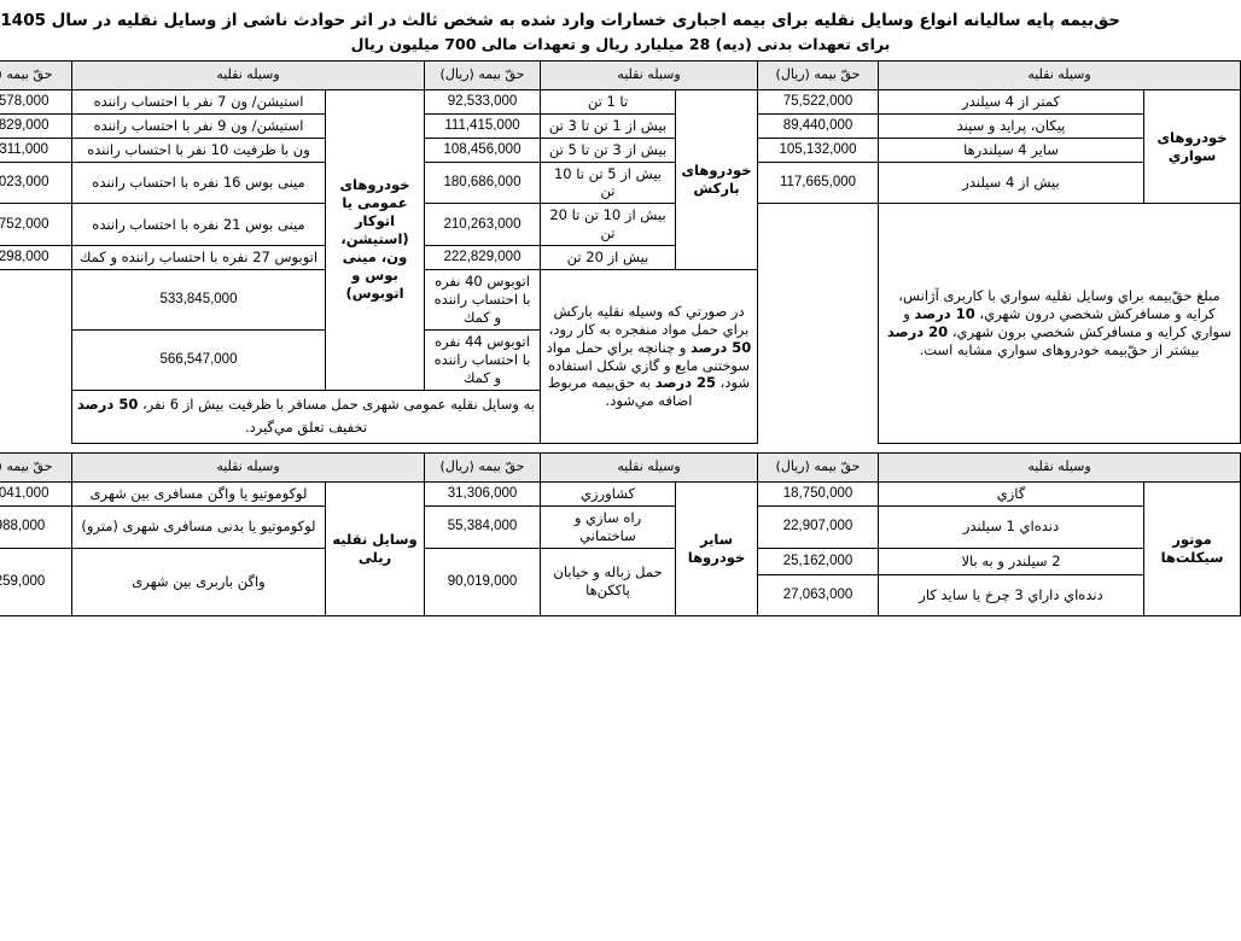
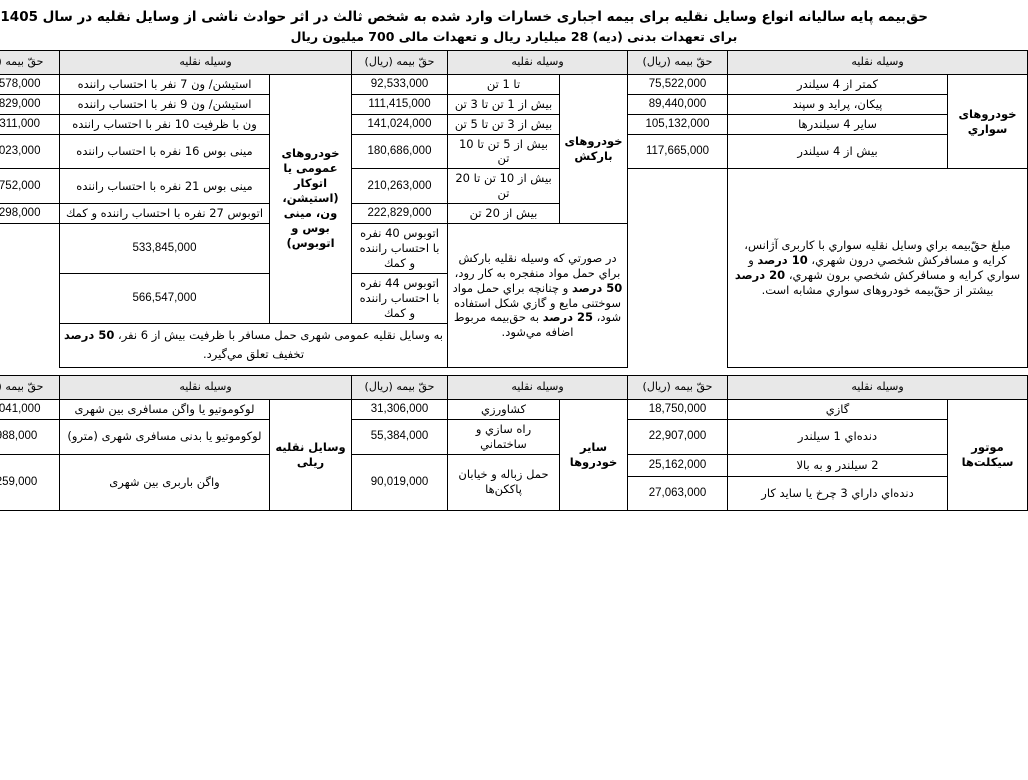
  حق‌بیمه پایه سالیانه انواع وسایل نقلیه برای بیمه اجباری خسارات وارد شده به شخص ثالث در اثر حوادث ناشی از وسایل نقلیه در سال 1405
  برای تعهدات بدنی (دیه) 28 میلیارد ریال و تعهدات مالی 700 میلیون ریال
  وسیله نقلیه	حقّ بیمه (ریال)	وسیله نقلیه	حقّ بیمه (ریال)	وسیله نقلیه	حقّ بیمه
  خودروهای سواري	کمتر از 4 سیلندر	75,522,000	خودروهای بارکش	تا 1 تن	92,533,000	خودروهای عمومی یا اتوکار (استیشن، ون، مینی بوس و اتوبوس)	استیشن/ ون 7 نفر با احتساب راننده	578,000
  پیکان، پراید و سپند	89,440,000	بیش از 1 تن تا 3 تن	111,415,000	استیشن/ ون 9 نفر با احتساب راننده	829,000
- سایر 4 سیلندرها	105,132,000	بیش از 3 تن تا 5 تن	108,456,000	ون با ظرفیت 10 نفر با احتساب راننده	311,000
+ سایر 4 سیلندرها	105,132,000	بیش از 3 تن تا 5 تن	141,024,000	ون با ظرفیت 10 نفر با احتساب راننده	311,000
  بیش از 4 سیلندر	117,665,000	بیش از 5 تن تا 10 تن	180,686,000	مینی بوس 16 نفره با احتساب راننده	023,000
  مبلغ حقّ‌بیمه براي وسایل نقلیه سواري با کاربری آژانس، کرایه و مسافرکش شخصي درون شهري، 10 درصد و سواري کرایه و مسافرکش شخصي برون شهري، 20 درصد بیشتر از حقّ‌بیمه خودروهای سواري مشابه است.		بیش از 10 تن تا 20 تن	210,263,000	مینی بوس 21 نفره با احتساب راننده	752,000
  	بیش از 20 تن	222,829,000	اتوبوس 27 نفره با احتساب راننده و کمك	298,000
  	در صورتي که وسیله نقلیه بارکش براي حمل مواد منفجره به کار رود، 50 درصد و چنانچه براي حمل مواد سوختنی مایع و گازي شکل استفاده شود، 25 درصد به حق‌بیمه مربوط اضافه مي‌شود.	اتوبوس 40 نفره با احتساب راننده و کمك	533,845,000
  	اتوبوس 44 نفره با احتساب راننده و کمك	566,547,000
  	به وسایل نقلیه عمومی شهری حمل مسافر با ظرفیت بیش از 6 نفر، 50 درصد تخفیف تعلق مي‌گیرد.
  وسیله نقلیه	حقّ بیمه (ریال)	وسیله نقلیه	حقّ بیمه (ریال)	وسیله نقلیه	حقّ بیمه
  موتور سیکلت‌ها	گازي	18,750,000	سایر خودروها	کشاورزي	31,306,000	وسایل نقلیه ریلی	لوکوموتیو یا واگن مسافری بین شهری	041,000
  دنده‌اي 1 سیلندر	22,907,000	راه سازي و ساختماني	55,384,000	لوکوموتیو یا بدنی مسافری شهری (مترو)	88,000
  2 سیلندر و به بالا	25,162,000	حمل زباله و خیابان پاککن‌ها	90,019,000	واگن باربری بین شهری	59,000
  دنده‌اي داراي 3 چرخ یا ساید کار	27,063,000
